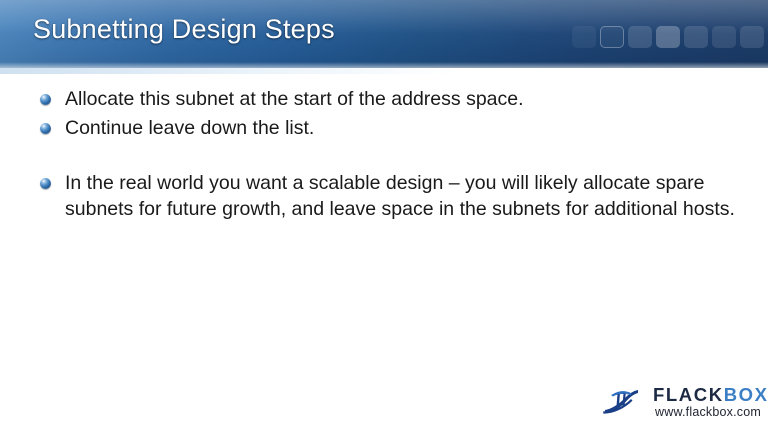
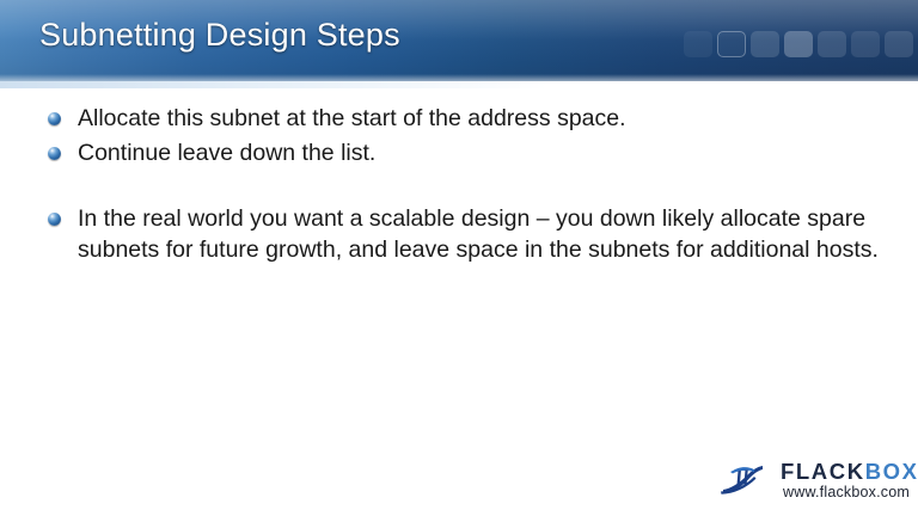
  Subnetting Design Steps
  Allocate this subnet at the start of the address space.
  Continue leave down the list.
- In the real world you want a scalable design – you will likely allocate spare subnets for future growth, and leave space in the subnets for additional hosts.
+ In the real world you want a scalable design – you down likely allocate spare subnets for future growth, and leave space in the subnets for additional hosts.
  FLACKBOX
  www.flackbox.com
